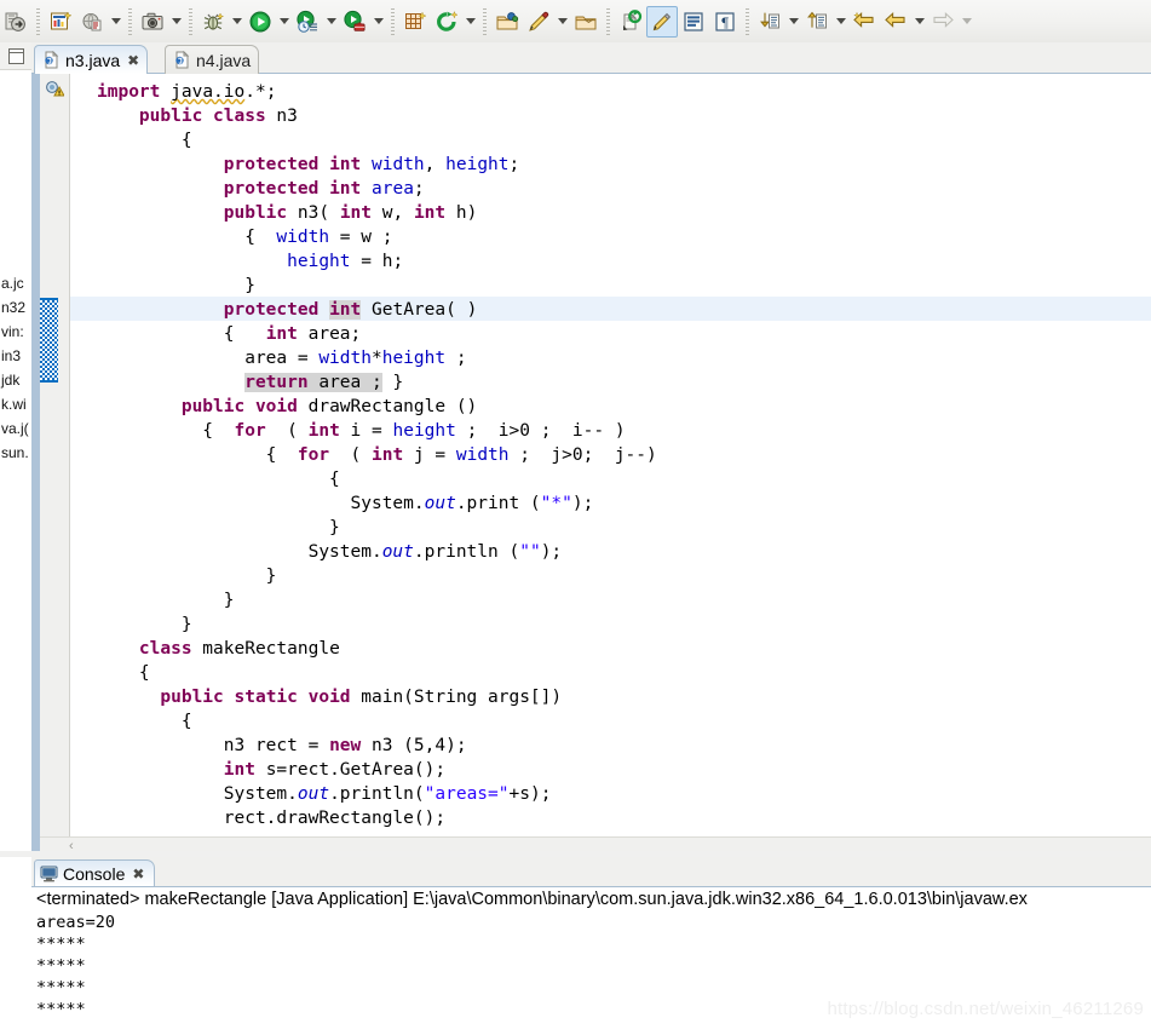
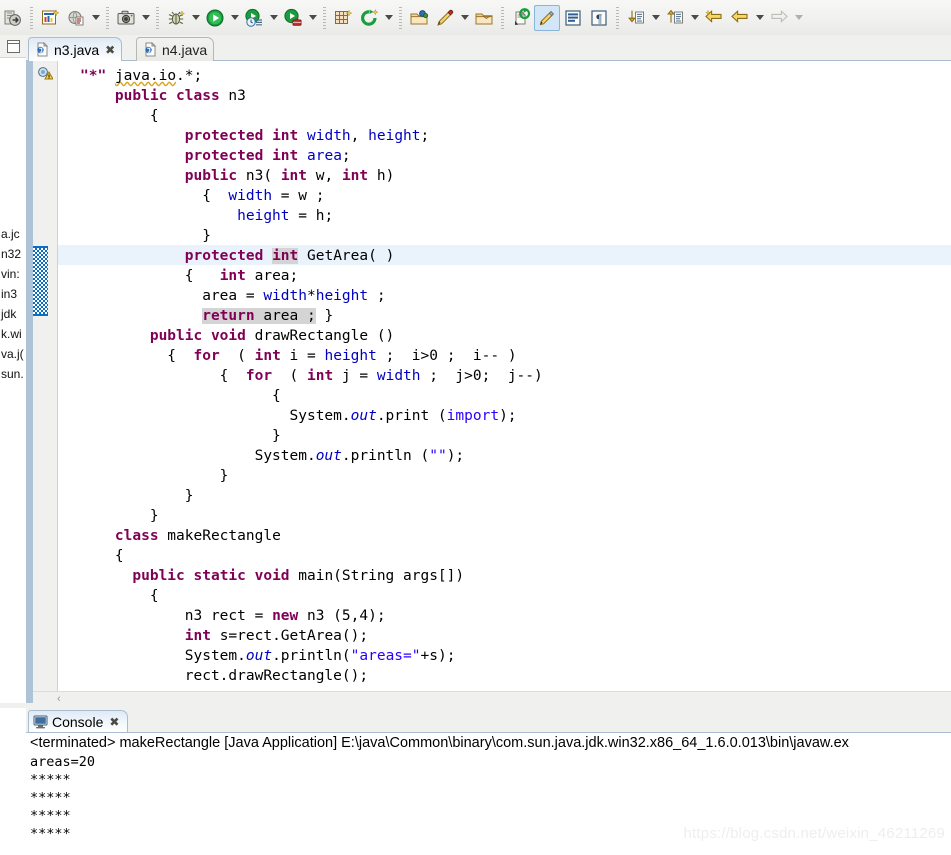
  ¶
  a.jc
  n32
  vin:
  in3
  jdk
  k.wi
  va.j(
  sun.
  n3.java
  ✖
  n4.java
- import java.io.*;
+ "*" java.io.*;
  public class n3
  {
  protected int width, height;
  protected int area;
  public n3( int w, int h)
  { width = w ;
  height = h;
  }
  protected int GetArea( )
  { int area;
  area = width*height ;
  return area ; }
  public void drawRectangle ()
  { for ( int i = height ; i>0 ; i-- )
  { for ( int j = width ; j>0; j--)
  {
- System.out.print ("*");
+ System.out.print (import);
  }
  System.out.println ("");
  }
  }
  }
  class makeRectangle
  {
  public static void main(String args[])
  {
  n3 rect = new n3 (5,4);
  int s=rect.GetArea();
  System.out.println("areas="+s);
  rect.drawRectangle();
  ‹
  Console
  ✖
  <terminated> makeRectangle [Java Application] E:\java\Common\binary\com.sun.java.jdk.win32.x86_64_1.6.0.013\bin\javaw.ex
  areas=20
  *****
  *****
  *****
  *****
